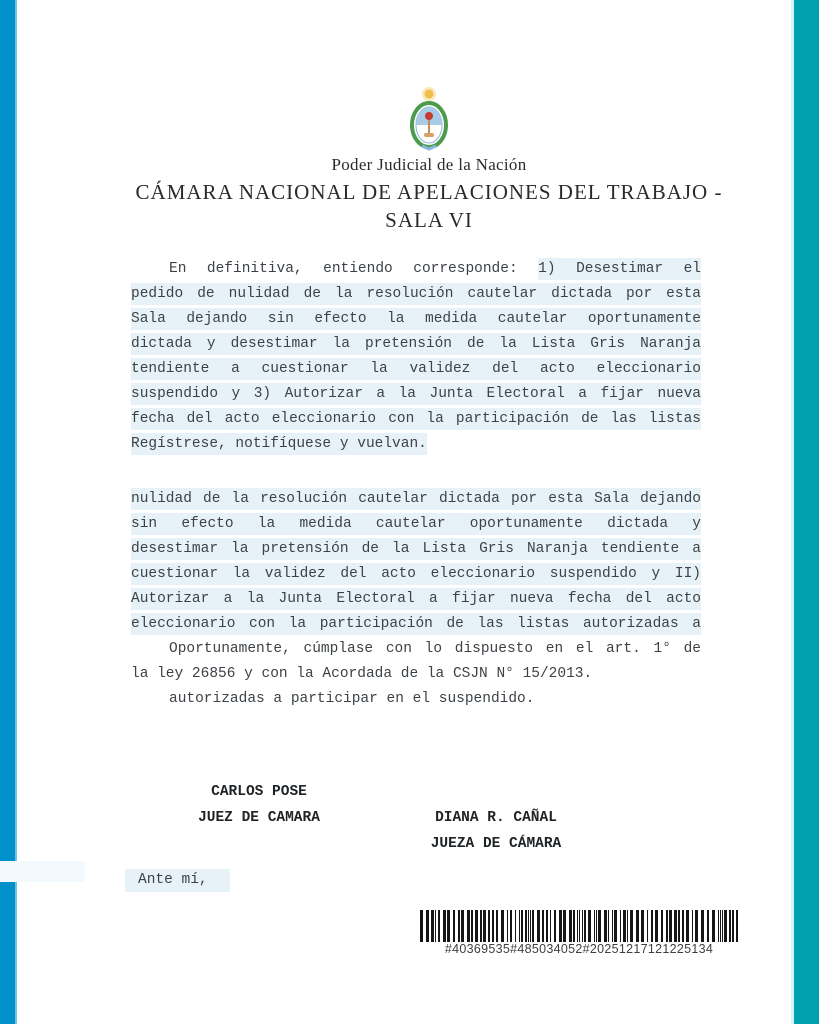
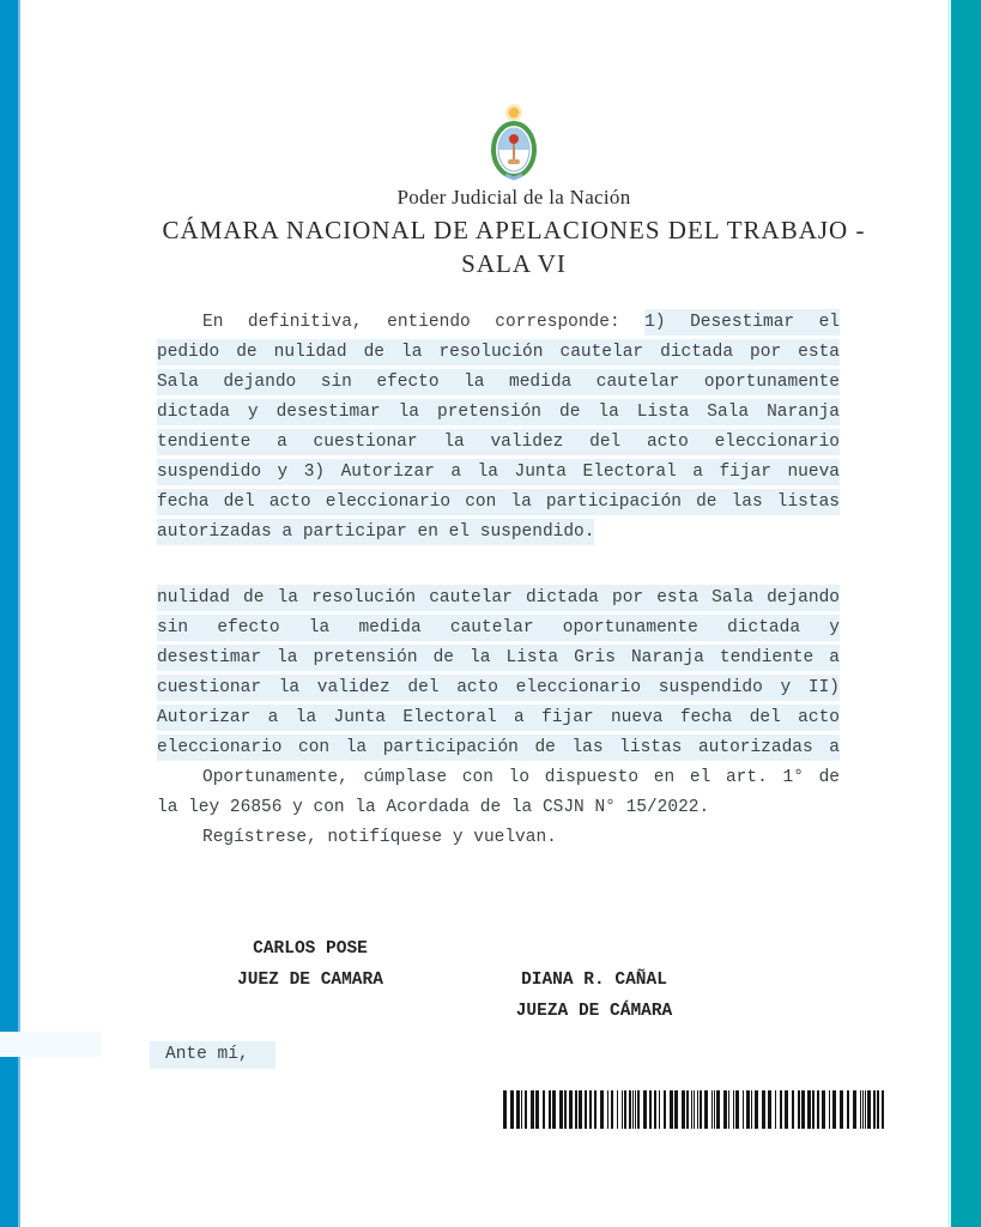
  Poder Judicial de la Nación
  CÁMARA NACIONAL DE APELACIONES DEL TRABAJO -
  SALA VI
  En definitiva, entiendo corresponde: 1) Desestimar el
  pedido de nulidad de la resolución cautelar dictada por esta
  Sala dejando sin efecto la medida cautelar oportunamente
- dictada y desestimar la pretensión de la Lista Gris Naranja
+ dictada y desestimar la pretensión de la Lista Sala Naranja
  tendiente a cuestionar la validez del acto eleccionario
  suspendido y 3) Autorizar a la Junta Electoral a fijar nueva
  fecha del acto eleccionario con la participación de las listas
- Regístrese, notifíquese y vuelvan.
+ autorizadas a participar en el suspendido.
  nulidad de la resolución cautelar dictada por esta Sala dejando
  sin efecto la medida cautelar oportunamente dictada y
  desestimar la pretensión de la Lista Gris Naranja tendiente a
  cuestionar la validez del acto eleccionario suspendido y II)
  Autorizar a la Junta Electoral a fijar nueva fecha del acto
  eleccionario con la participación de las listas autorizadas a
  Oportunamente, cúmplase con lo dispuesto en el art. 1° de
- la ley 26856 y con la Acordada de la CSJN N° 15/2013.
+ la ley 26856 y con la Acordada de la CSJN N° 15/2022.
- autorizadas a participar en el suspendido.
+ Regístrese, notifíquese y vuelvan.
  CARLOS POSE
  JUEZ DE CAMARA
  DIANA R. CAÑAL
  JUEZA DE CÁMARA
  Ante mí,
- #40369535#485034052#20251217121225134
